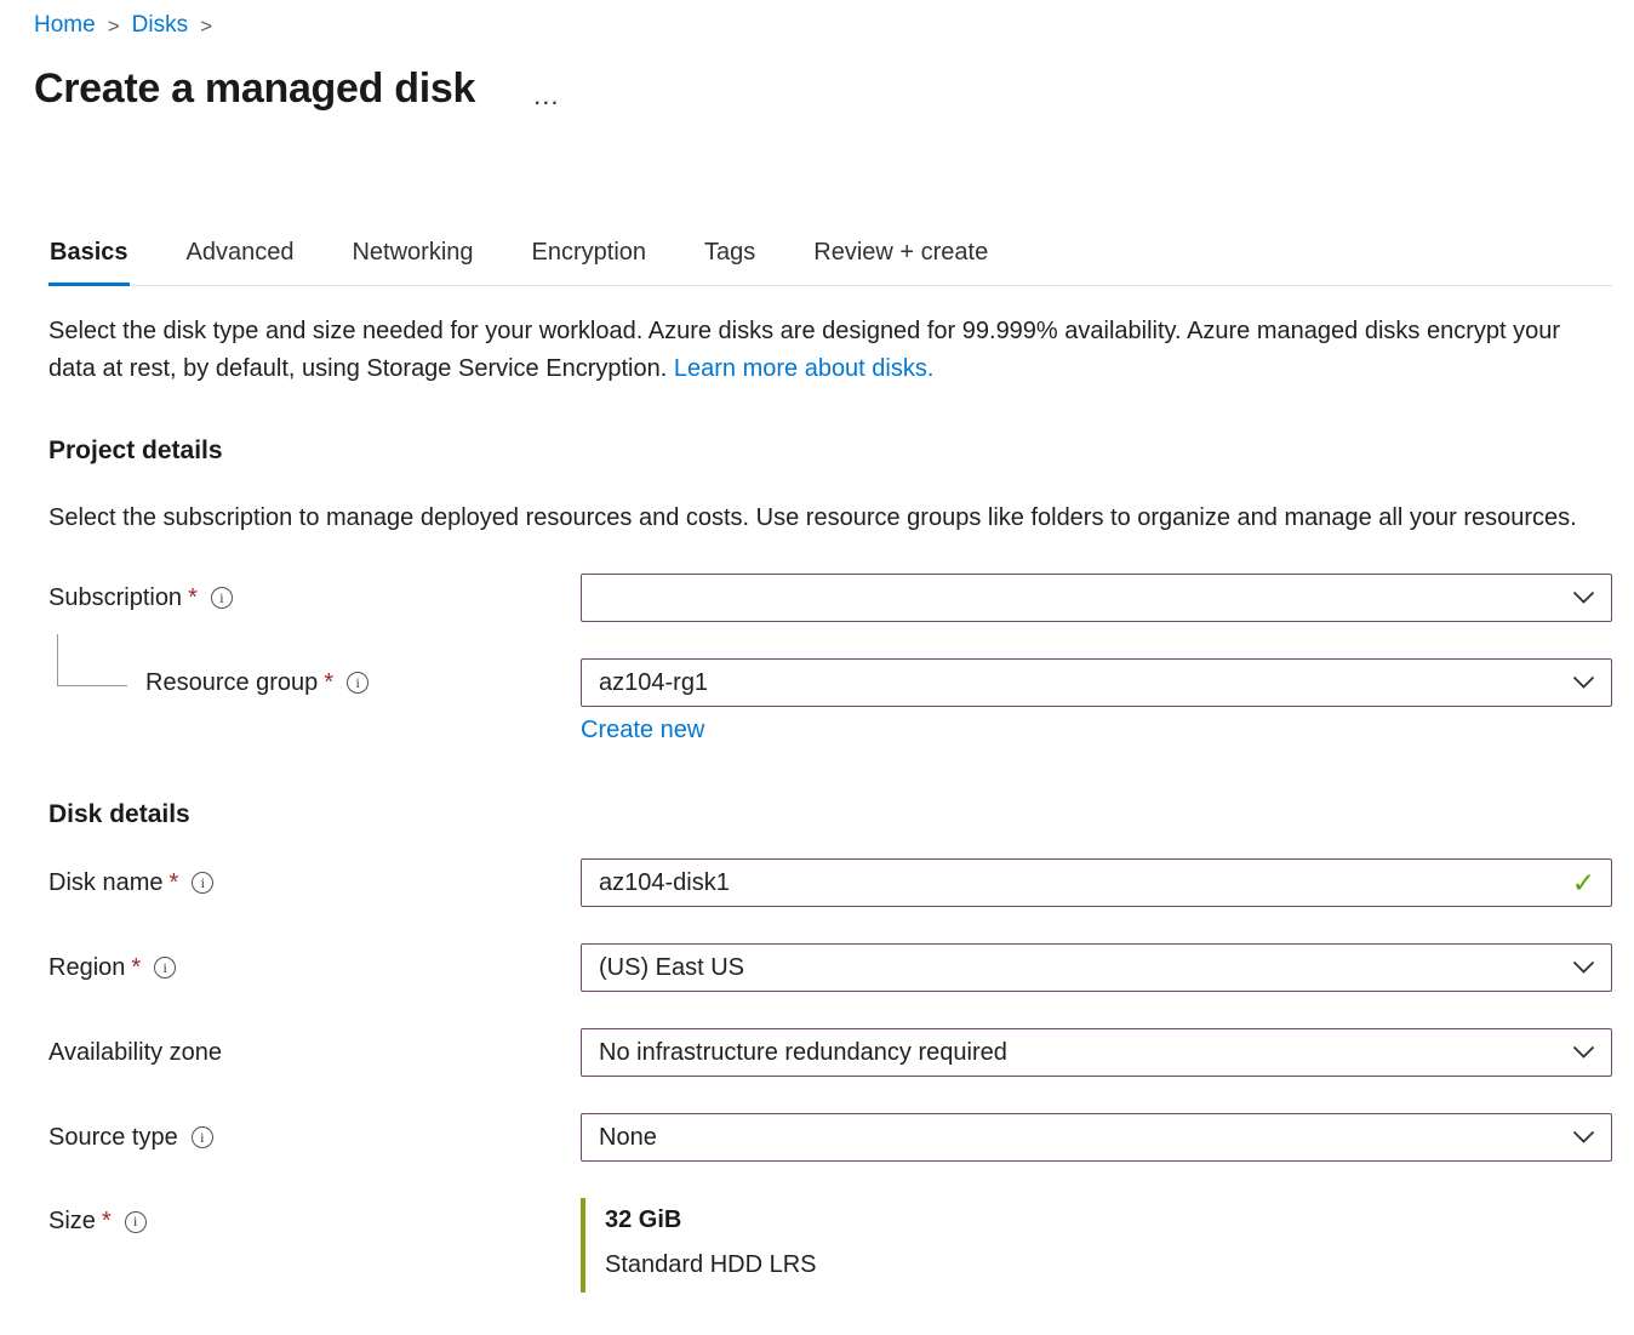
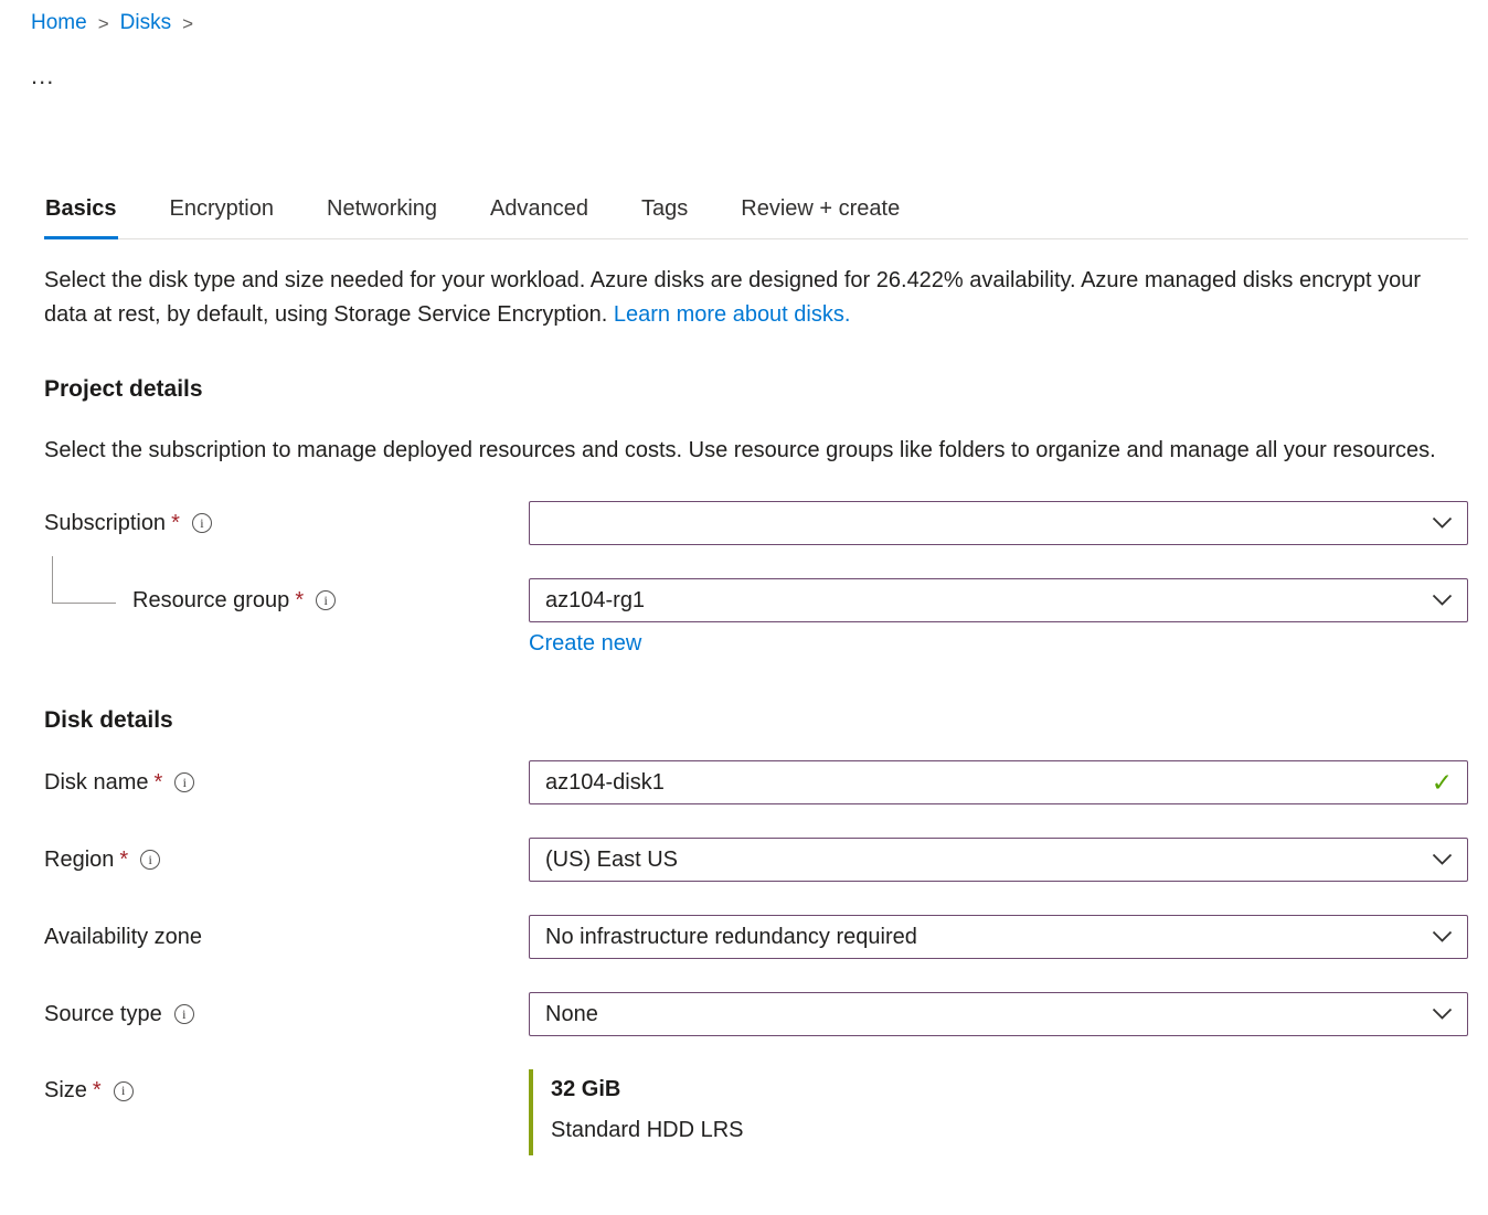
  Home
  >
  Disks
  >
- Create a managed disk
  ...
  Basics
- Advanced
+ Encryption
  Networking
- Encryption
+ Advanced
  Tags
  Review + create
- Select the disk type and size needed for your workload. Azure disks are designed for 99.999% availability. Azure managed disks encrypt your data at rest, by default, using Storage Service Encryption. Learn more about disks.
+ Select the disk type and size needed for your workload. Azure disks are designed for 26.422% availability. Azure managed disks encrypt your data at rest, by default, using Storage Service Encryption. Learn more about disks.
  Project details
  Select the subscription to manage deployed resources and costs. Use resource groups like folders to organize and manage all your resources.
  Subscription
  *
  i
  Resource group
  *
  i
  az104-rg1
  Create new
  Disk details
  Disk name
  *
  i
  az104-disk1
  ✓
  Region
  *
  i
  (US) East US
  Availability zone
  No infrastructure redundancy required
  Source type
  i
  None
  Size
  *
  i
  32 GiB
  Standard HDD LRS
